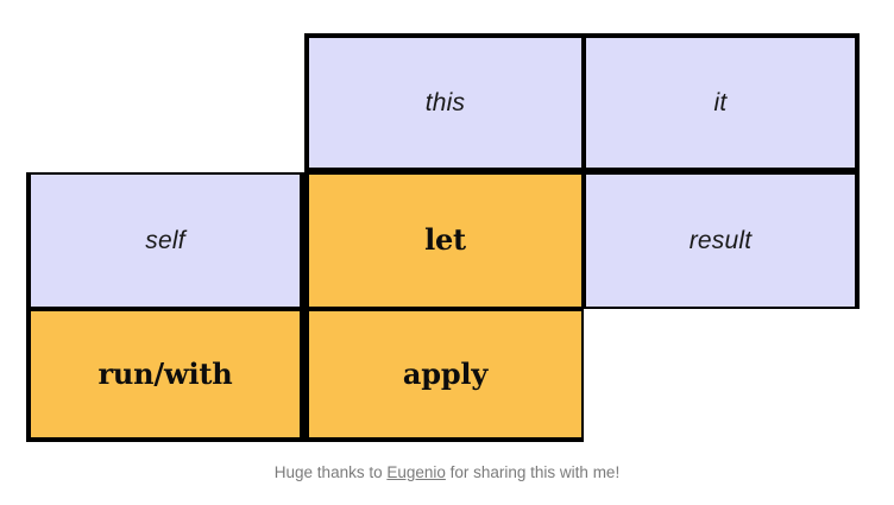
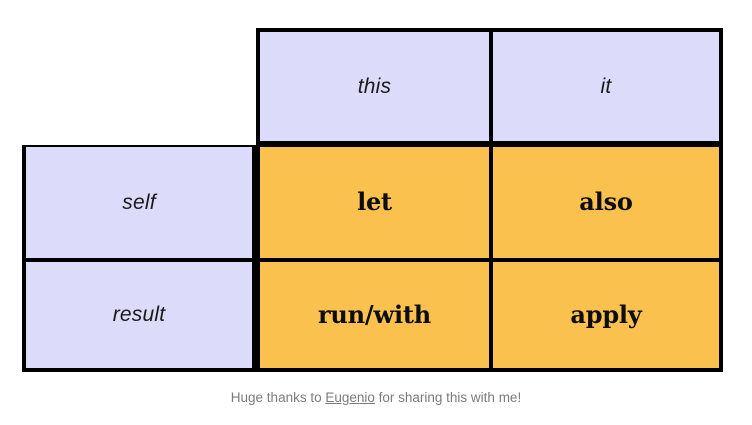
  this
  it
  self
  let
+ also
  result
  run/with
  apply
  Huge thanks to Eugenio for sharing this with me!
